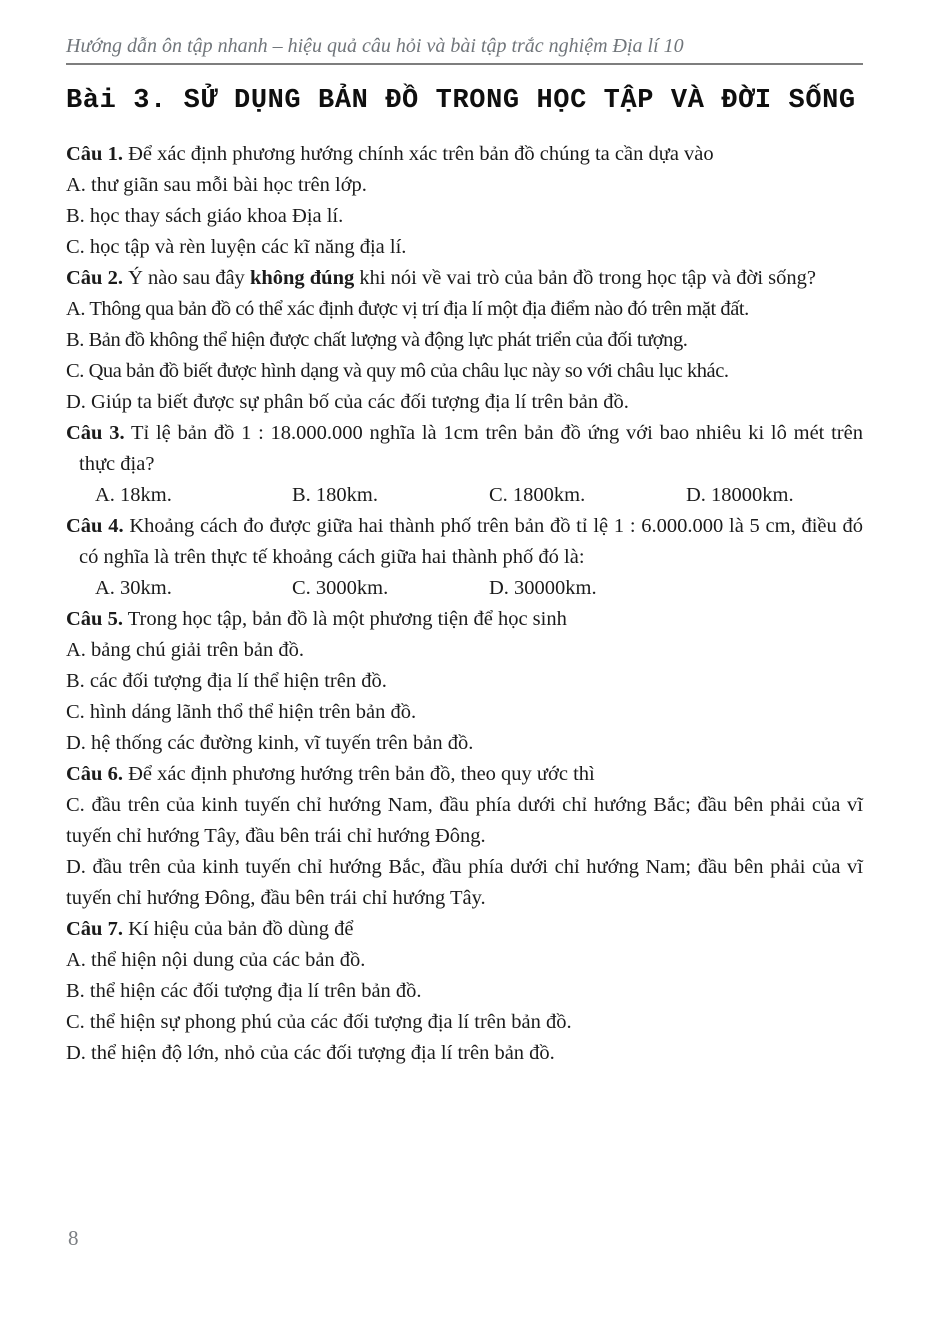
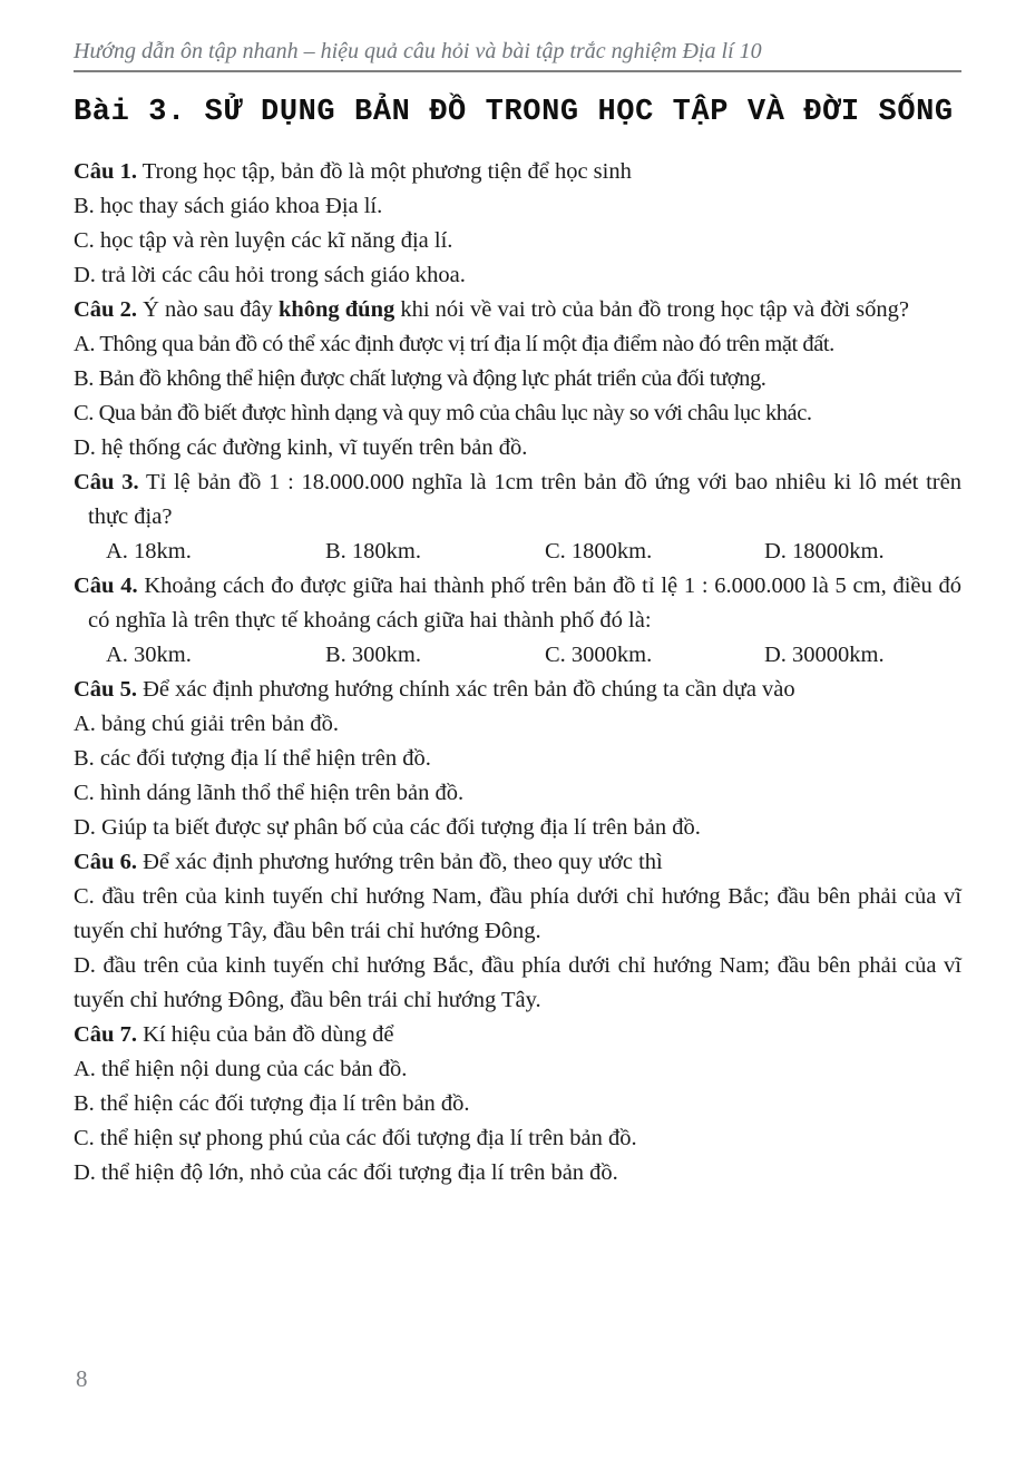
  Hướng dẫn ôn tập nhanh – hiệu quả câu hỏi và bài tập trắc nghiệm Địa lí 10
  Bài 3. SỬ DỤNG BẢN ĐỒ TRONG HỌC TẬP VÀ ĐỜI SỐNG
- Câu 1. Để xác định phương hướng chính xác trên bản đồ chúng ta cần dựa vào
+ Câu 1. Trong học tập, bản đồ là một phương tiện để học sinh
- A. thư giãn sau mỗi bài học trên lớp.
  B. học thay sách giáo khoa Địa lí.
  C. học tập và rèn luyện các kĩ năng địa lí.
+ D. trả lời các câu hỏi trong sách giáo khoa.
  Câu 2. Ý nào sau đây không đúng khi nói về vai trò của bản đồ trong học tập và đời sống?
  A. Thông qua bản đồ có thể xác định được vị trí địa lí một địa điểm nào đó trên mặt đất.
  B. Bản đồ không thể hiện được chất lượng và động lực phát triển của đối tượng.
  C. Qua bản đồ biết được hình dạng và quy mô của châu lục này so với châu lục khác.
- D. Giúp ta biết được sự phân bố của các đối tượng địa lí trên bản đồ.
+ D. hệ thống các đường kinh, vĩ tuyến trên bản đồ.
  Câu 3. Tỉ lệ bản đồ 1 : 18.000.000 nghĩa là 1cm trên bản đồ ứng với bao nhiêu ki lô mét trên thực địa?
  A. 18km.
  B. 180km.
  C. 1800km.
  D. 18000km.
  Câu 4. Khoảng cách đo được giữa hai thành phố trên bản đồ tỉ lệ 1 : 6.000.000 là 5 cm, điều đó có nghĩa là trên thực tế khoảng cách giữa hai thành phố đó là:
  A. 30km.
+ B. 300km.
  C. 3000km.
  D. 30000km.
- Câu 5. Trong học tập, bản đồ là một phương tiện để học sinh
+ Câu 5. Để xác định phương hướng chính xác trên bản đồ chúng ta cần dựa vào
  A. bảng chú giải trên bản đồ.
  B. các đối tượng địa lí thể hiện trên đồ.
  C. hình dáng lãnh thổ thể hiện trên bản đồ.
- D. hệ thống các đường kinh, vĩ tuyến trên bản đồ.
+ D. Giúp ta biết được sự phân bố của các đối tượng địa lí trên bản đồ.
  Câu 6. Để xác định phương hướng trên bản đồ, theo quy ước thì
  C. đầu trên của kinh tuyến chỉ hướng Nam, đầu phía dưới chỉ hướng Bắc; đầu bên phải của vĩ tuyến chỉ hướng Tây, đầu bên trái chỉ hướng Đông.
  D. đầu trên của kinh tuyến chỉ hướng Bắc, đầu phía dưới chỉ hướng Nam; đầu bên phải của vĩ tuyến chỉ hướng Đông, đầu bên trái chỉ hướng Tây.
  Câu 7. Kí hiệu của bản đồ dùng để
  A. thể hiện nội dung của các bản đồ.
  B. thể hiện các đối tượng địa lí trên bản đồ.
  C. thể hiện sự phong phú của các đối tượng địa lí trên bản đồ.
  D. thể hiện độ lớn, nhỏ của các đối tượng địa lí trên bản đồ.
  8
